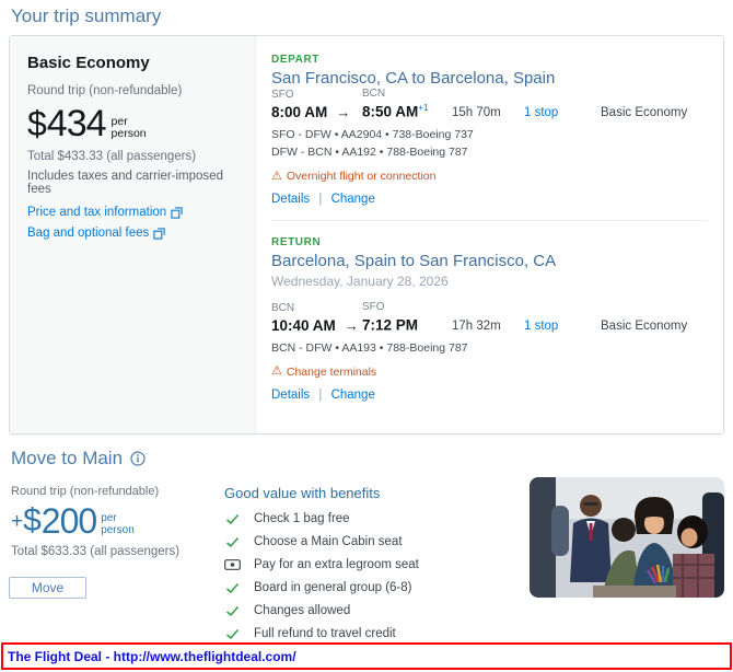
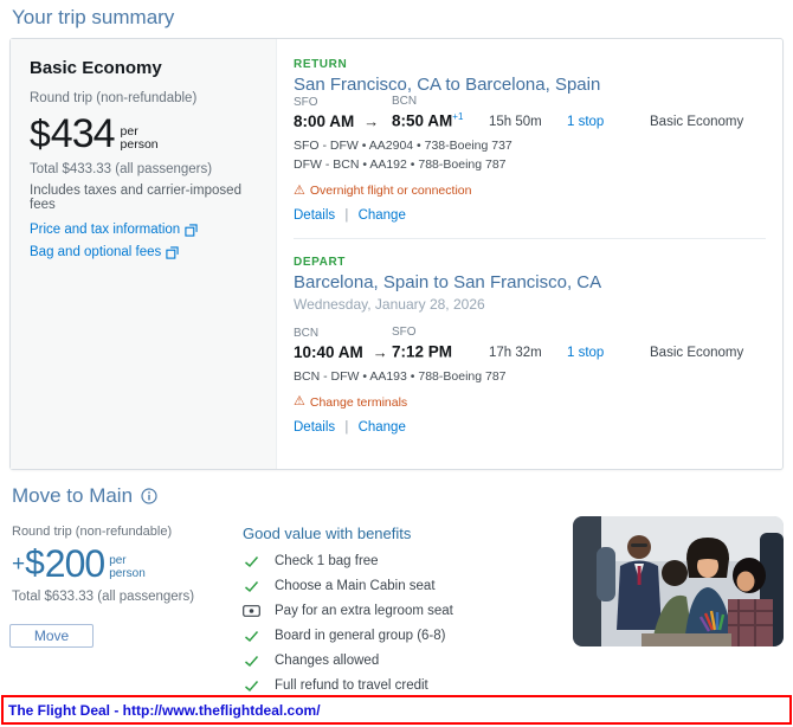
  Your trip summary
  Basic Economy
  Round trip (non-refundable)
  $
  434
  per
  person
  Total $433.33 (all passengers)
  Includes taxes and carrier-imposed fees
  Price and tax information
  Bag and optional fees
- DEPART
+ RETURN
  San Francisco, CA to Barcelona, Spain
  SFO
  8:00 AM →
  BCN
  8:50 AM+1
- 15h 70m
+ 15h 50m
  1 stop
  Basic Economy
  SFO - DFW • AA2904 • 738-Boeing 737
  DFW - BCN • AA192 • 788-Boeing 787
  ⚠
  Overnight flight or connection
  Details | Change
- RETURN
+ DEPART
  Barcelona, Spain to San Francisco, CA
  Wednesday, January 28, 2026
  BCN
  10:40 AM →
  SFO
  7:12 PM
  17h 32m
  1 stop
  Basic Economy
  BCN - DFW • AA193 • 788-Boeing 787
  ⚠
  Change terminals
  Details | Change
  Move to Main
  Round trip (non-refundable)
  +
  $
  200
  per
  person
  Total $633.33 (all passengers)
  Move
  Good value with benefits
  Check 1 bag free
  Choose a Main Cabin seat
  Pay for an extra legroom seat
  Board in general group (6-8)
  Changes allowed
  Full refund to travel credit
  The Flight Deal - http://www.theflightdeal.com/
